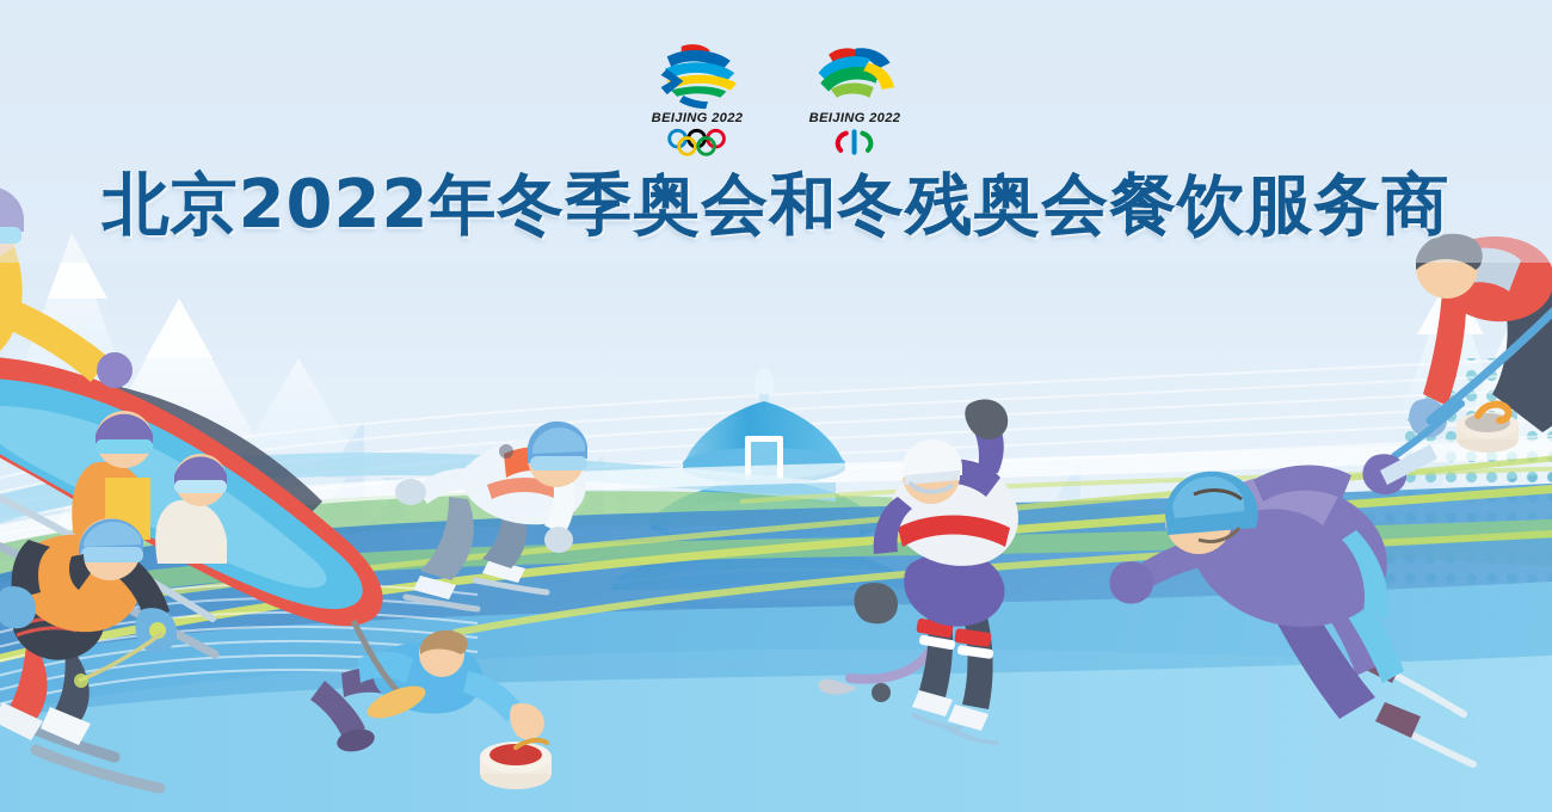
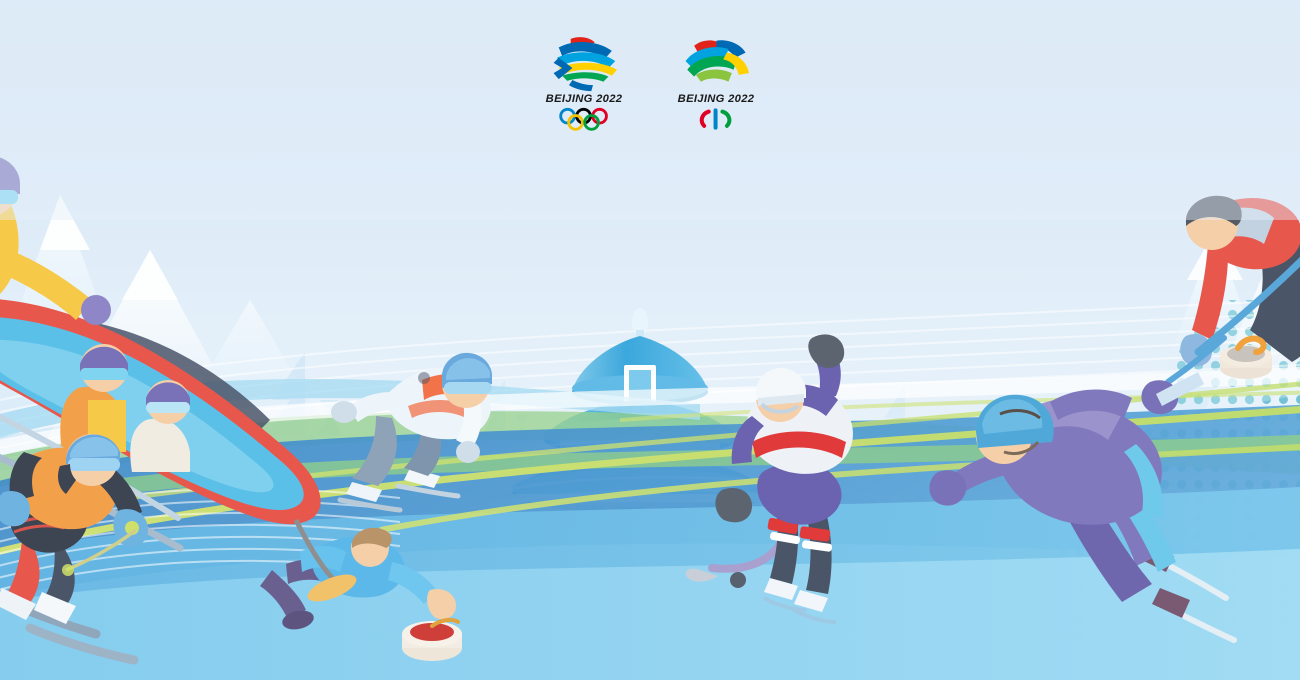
  BEIJING 2022
  BEIJING 2022
- 北京2022年冬季奥会和冬残奥会餐饮服务商
